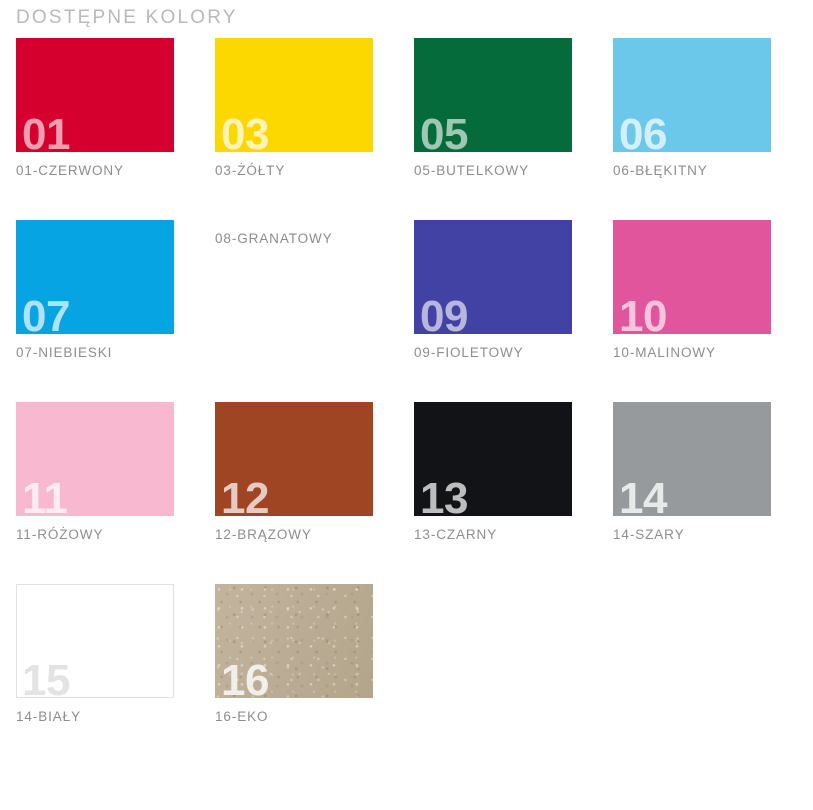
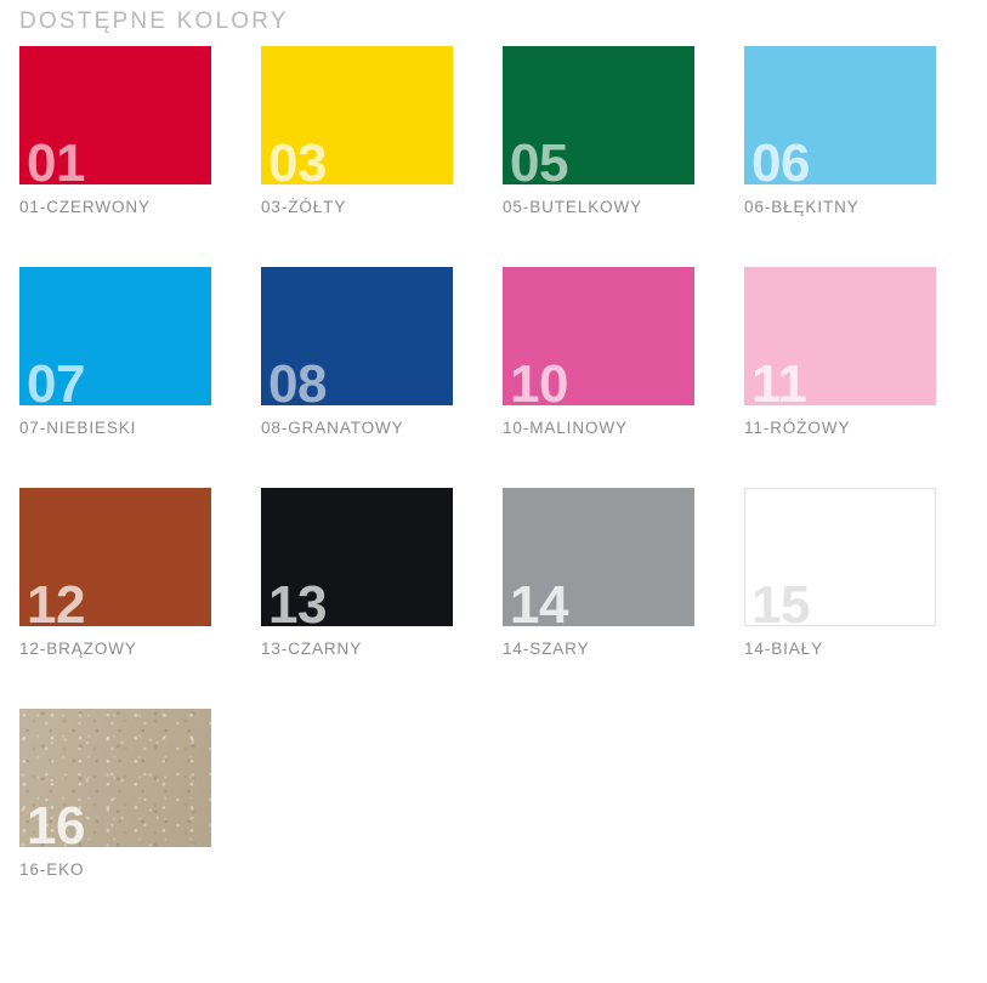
  DOSTĘPNE KOLORY
  01
  01-CZERWONY
  03
  03-ŻÓŁTY
  05
  05-BUTELKOWY
  06
  06-BŁĘKITNY
  07
  07-NIEBIESKI
+ 08
  08-GRANATOWY
- 09
- 09-FIOLETOWY
  10
  10-MALINOWY
  11
  11-RÓŻOWY
  12
  12-BRĄZOWY
  13
  13-CZARNY
  14
  14-SZARY
  15
  14-BIAŁY
  16
  16-EKO
